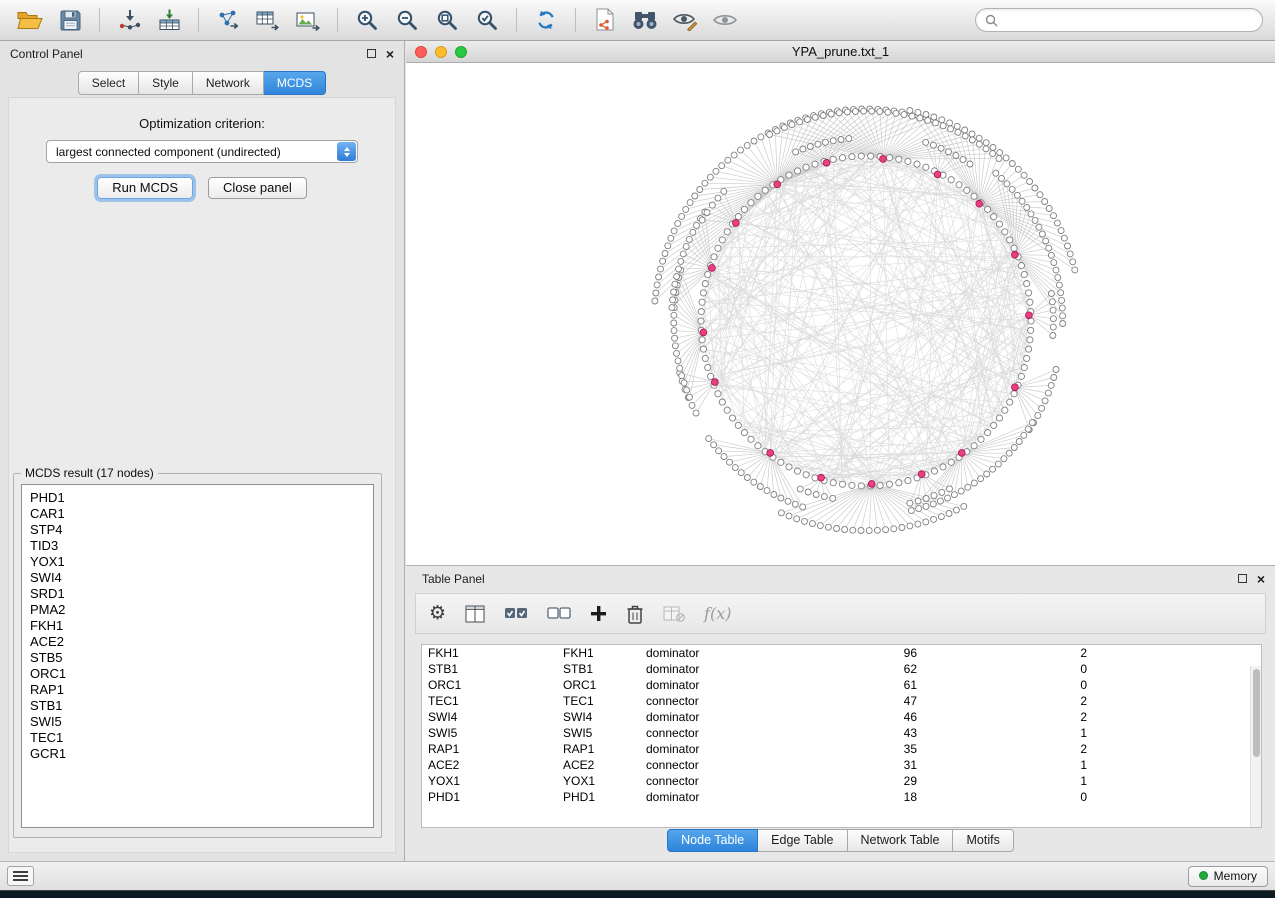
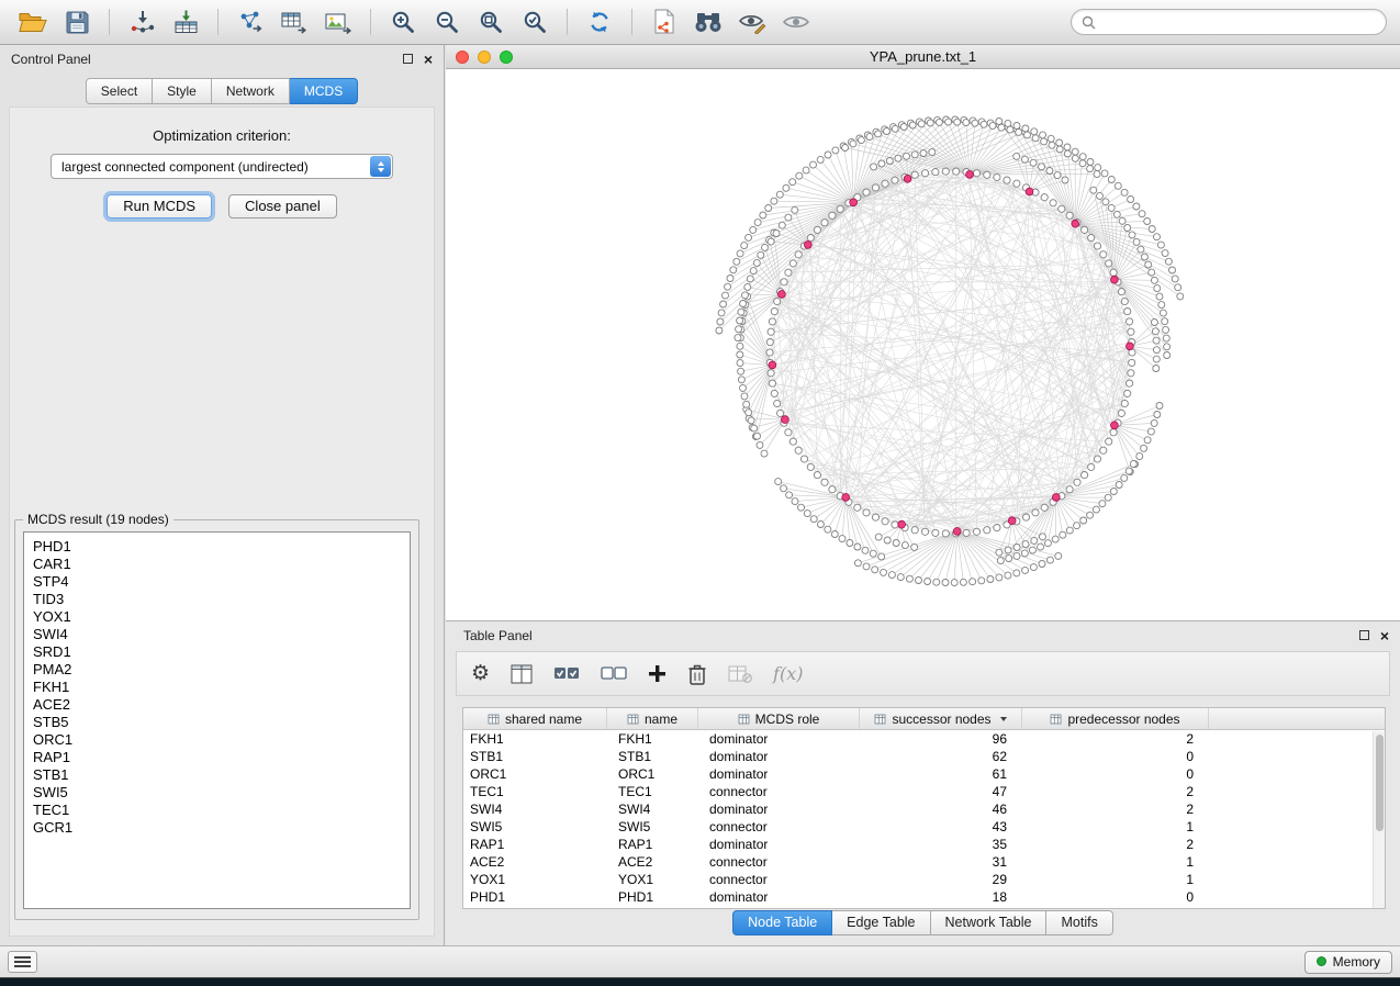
  Control Panel
  ×
  Select
  Style
  Network
  MCDS
  Optimization criterion:
  largest connected component (undirected)
  Run MCDS
  Close panel
- MCDS result (17 nodes)
+ MCDS result (19 nodes)
  PHD1
  CAR1
  STP4
  TID3
  YOX1
  SWI4
  SRD1
  PMA2
  FKH1
  ACE2
  STB5
  ORC1
  RAP1
  STB1
  SWI5
  TEC1
  GCR1
  YPA_prune.txt_1
  Table Panel
  ×
  ⚙
  f(x)
+ shared name
+ name
+ MCDS role
+ successor nodes
+ predecessor nodes
  FKH1
  FKH1
  dominator
  96
  2
  STB1
  STB1
  dominator
  62
  0
  ORC1
  ORC1
  dominator
  61
  0
  TEC1
  TEC1
  connector
  47
  2
  SWI4
  SWI4
  dominator
  46
  2
  SWI5
  SWI5
  connector
  43
  1
  RAP1
  RAP1
  dominator
  35
  2
  ACE2
  ACE2
  connector
  31
  1
  YOX1
  YOX1
  connector
  29
  1
  PHD1
  PHD1
  dominator
  18
  0
  Node Table
  Edge Table
  Network Table
  Motifs
  Memory
